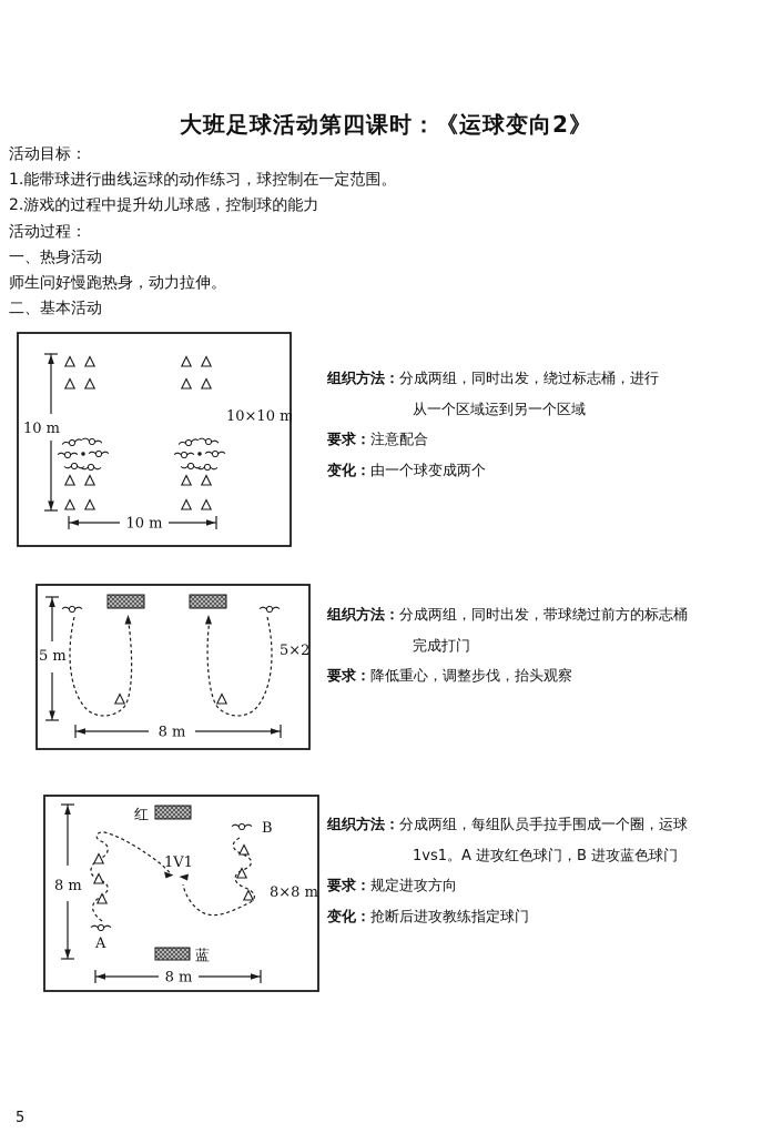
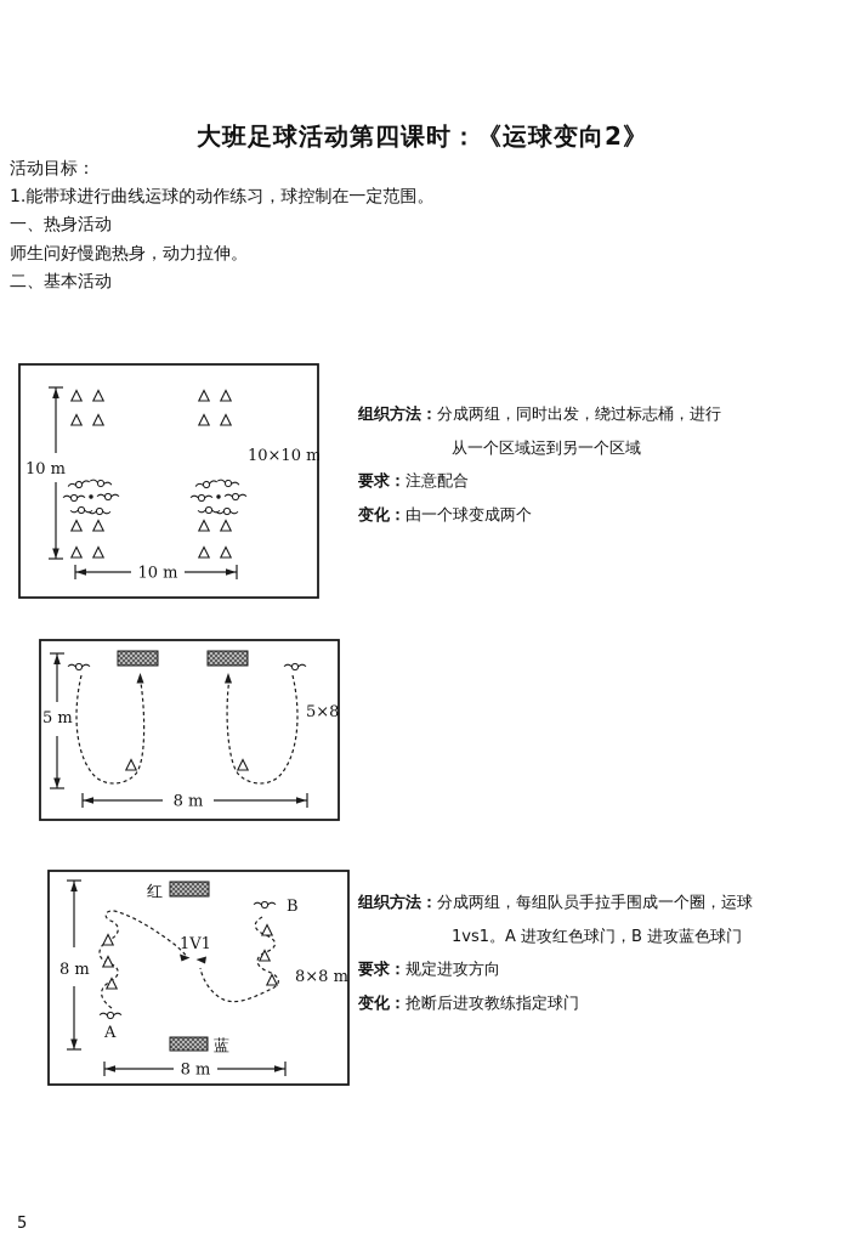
  大班足球活动第四课时：《运球变向2》
  活动目标：
  1.能带球进行曲线运球的动作练习，球控制在一定范围。
- 2.游戏的过程中提升幼儿球感，控制球的能力
- 活动过程：
  一、热身活动
  师生问好慢跑热身，动力拉伸。
  二、基本活动
  10 m
  10×10 m
  10 m
  组织方法：分成两组，同时出发，绕过标志桶，进行
  从一个区域运到另一个区域
  要求：注意配合
  变化：由一个球变成两个
  5 m
- 5×2
+ 5×8
  8 m
- 组织方法：分成两组，同时出发，带球绕过前方的标志桶
- 完成打门
- 要求：降低重心，调整步伐，抬头观察
  8 m
  红
  B
  1V1
  A
  8×8 m
  蓝
  8 m
  组织方法：分成两组，每组队员手拉手围成一个圈，运球
  1vs1。A 进攻红色球门，B 进攻蓝色球门
  要求：规定进攻方向
  变化：抢断后进攻教练指定球门
  5
